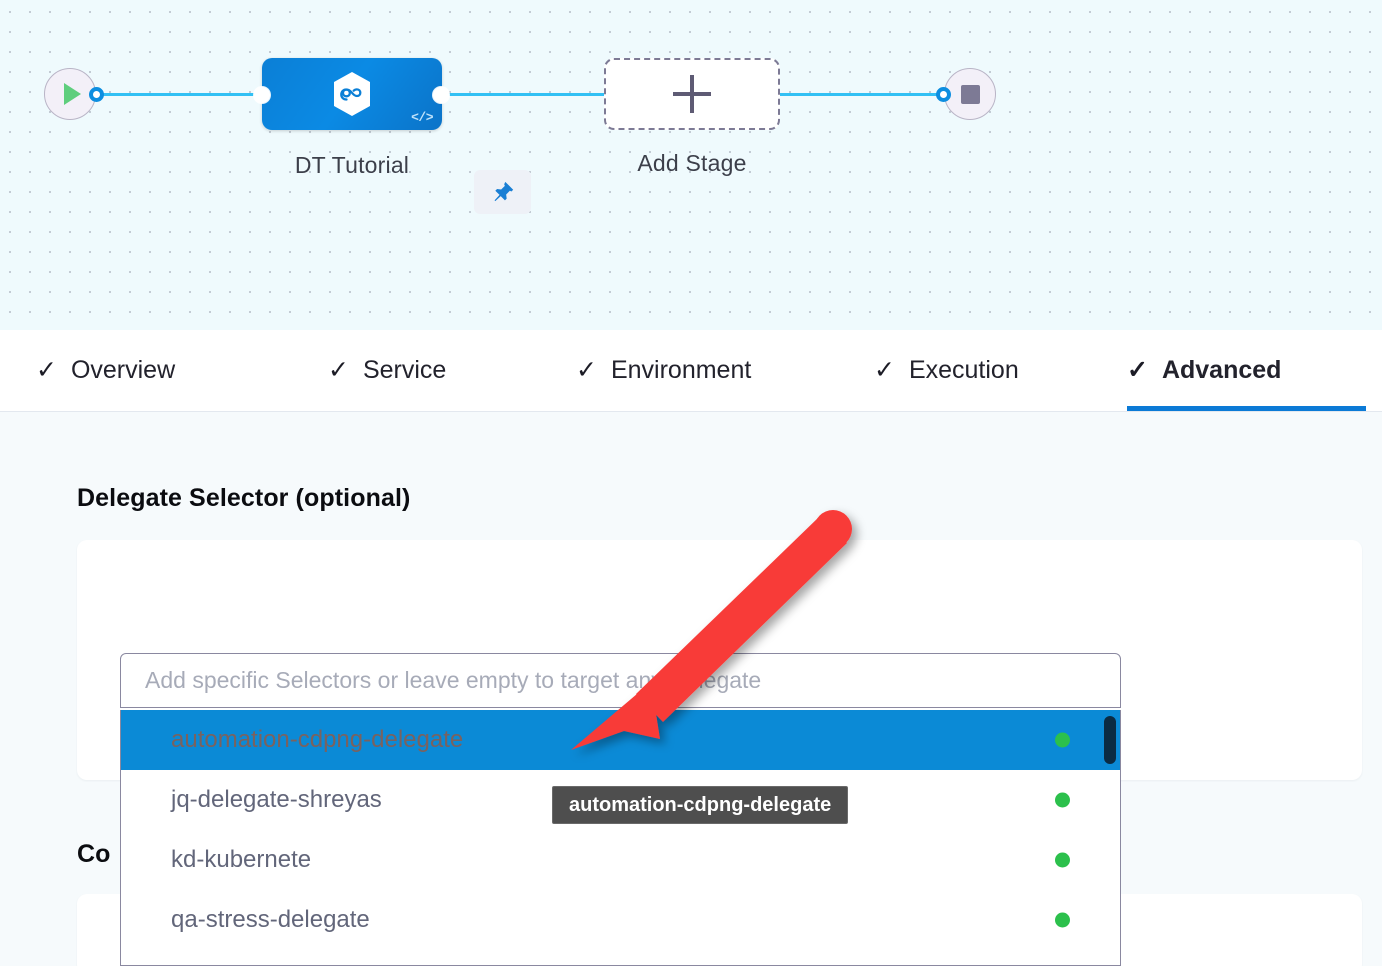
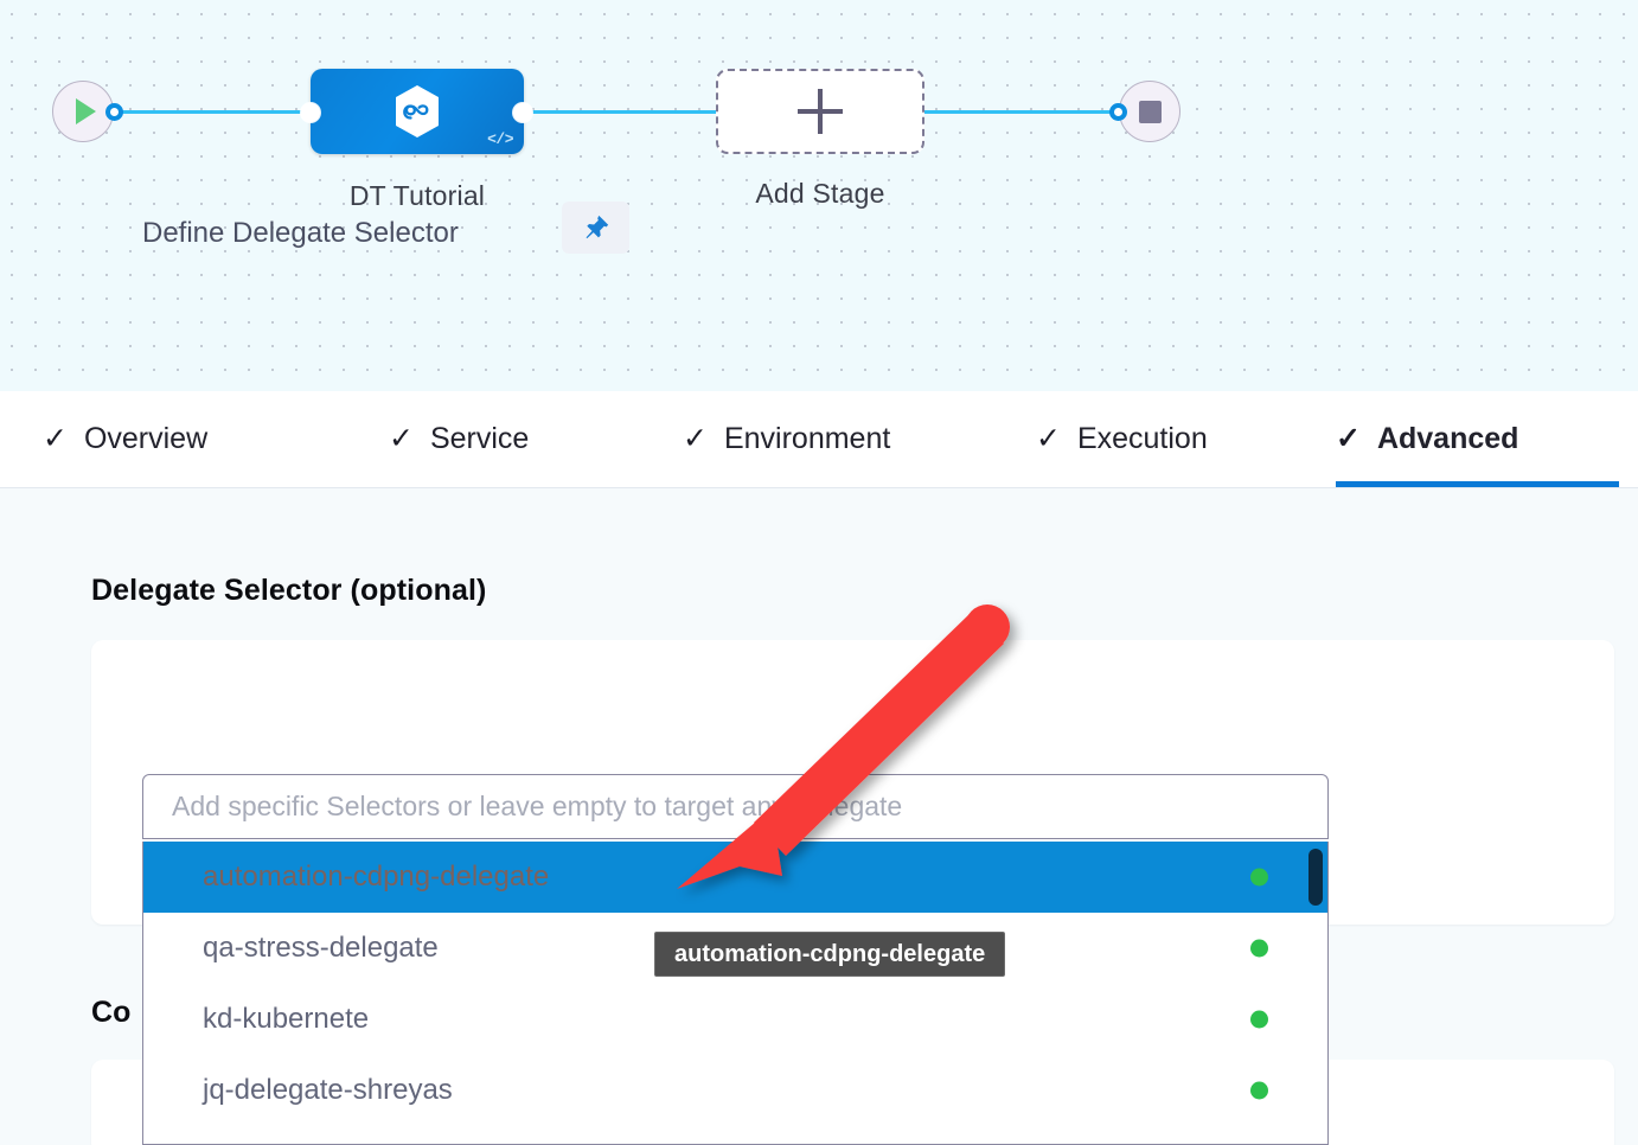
  </>
  DT Tutorial
  Add Stage
  ✓
  Overview
  ✓
  Service
  ✓
  Environment
  ✓
  Execution
  ✓
  Advanced
  Delegate Selector (optional)
  Co
+ Define Delegate Selector
  Add specific Selectors or leave empty to target an egate
  automation-cdpng-delegate
- jq-delegate-shreyas
+ qa-stress-delegate
  kd-kubernete
- qa-stress-delegate
+ jq-delegate-shreyas
  automation-cdpng-delegate
